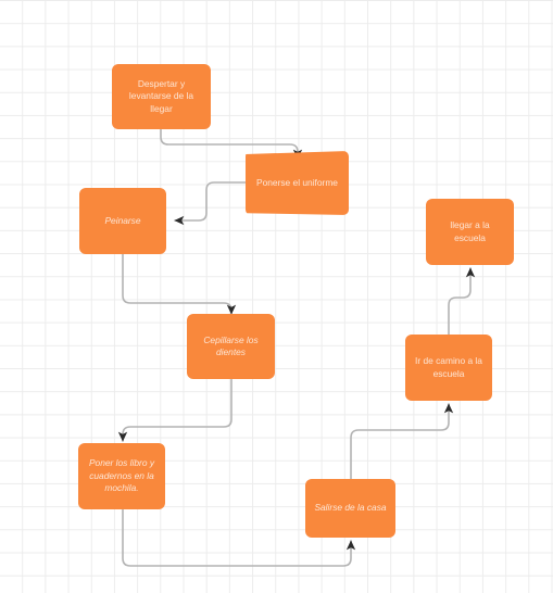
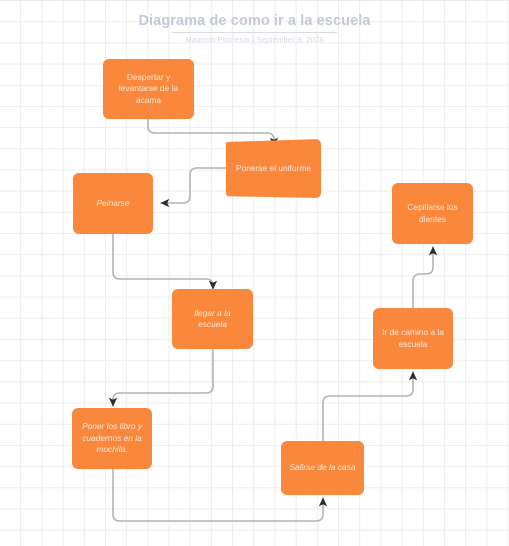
+ Diagrama de como ir a la escuela
+ Mauricio Polinesio | September 9, 2024
- Despertar y levantarse de la llegar
+ Despertar y levantarse de la acama
  Ponerse el uniforme
  Peinarse
- Cepillarse los dientes
+ llegar a la escuela
  Poner los libro y cuadernos en la mochila.
  Salirse de la casa
  Ir de camino a la escuela
- llegar a la escuela
+ Cepillarse los dientes
